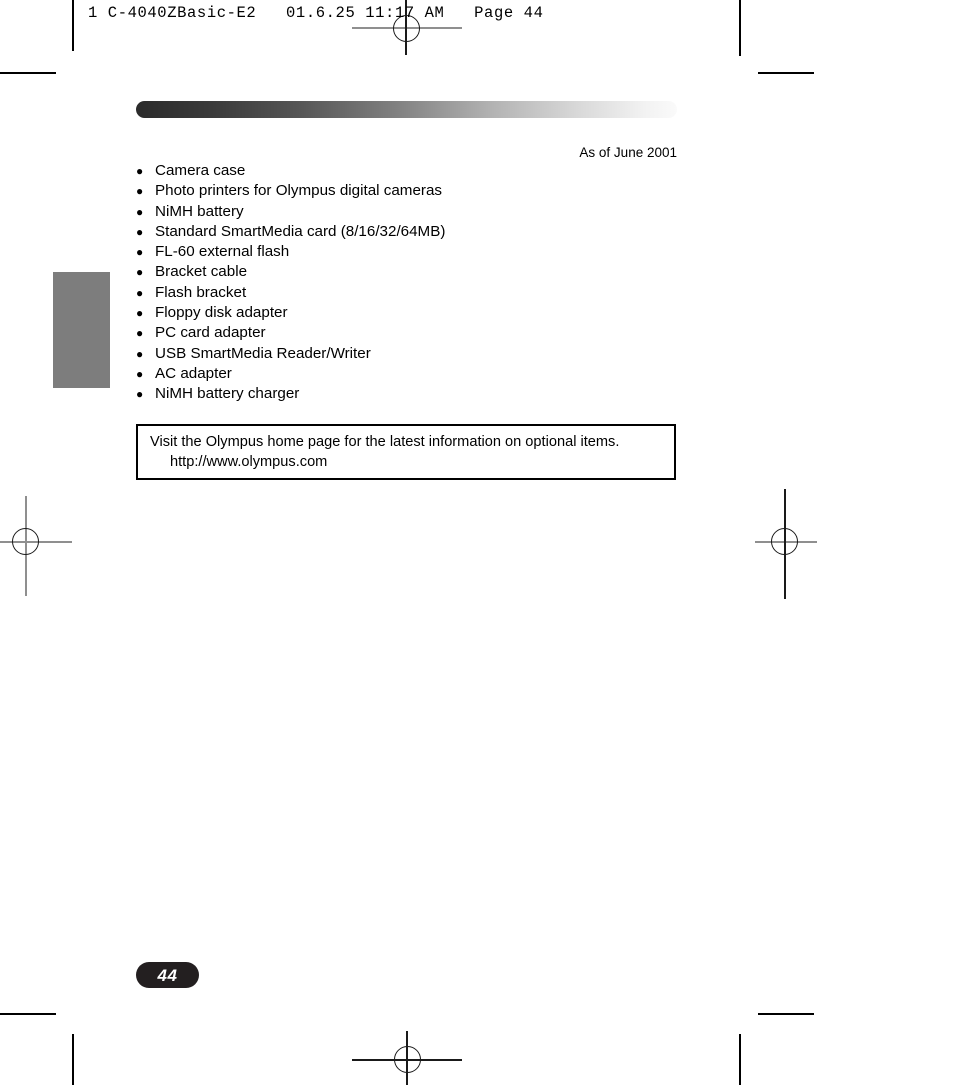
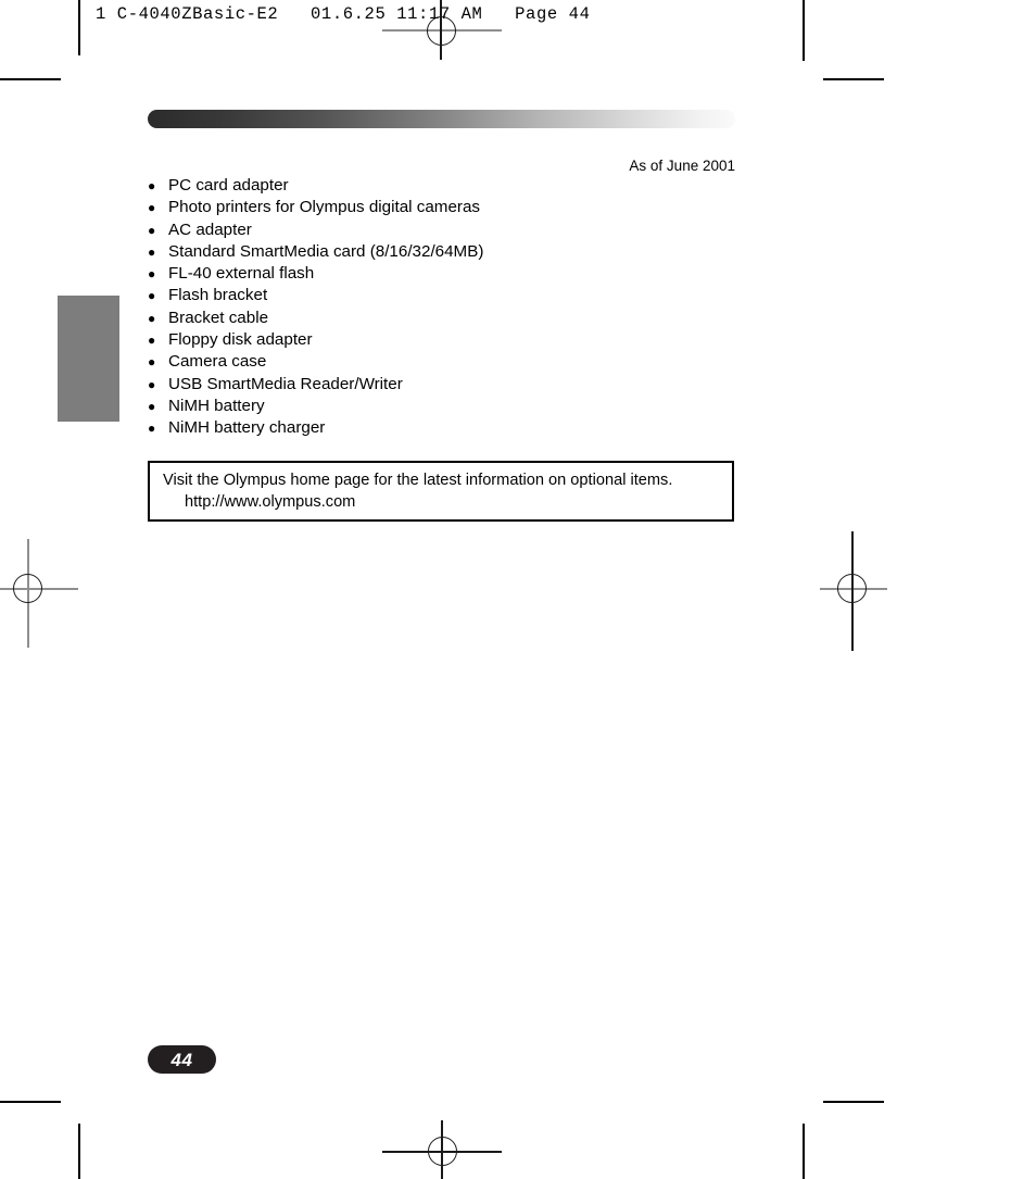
  1 C-4040ZBasic-E2 01.6.25 11:17 AM Page 44
  As of June 2001
  ●
- Camera case
+ PC card adapter
  ●
  Photo printers for Olympus digital cameras
  ●
- NiMH battery
+ AC adapter
  ●
  Standard SmartMedia card (8/16/32/64MB)
  ●
- FL-60 external flash
+ FL-40 external flash
  ●
- Bracket cable
+ Flash bracket
  ●
- Flash bracket
+ Bracket cable
  ●
  Floppy disk adapter
  ●
- PC card adapter
+ Camera case
  ●
  USB SmartMedia Reader/Writer
  ●
- AC adapter
+ NiMH battery
  ●
  NiMH battery charger
  Visit the Olympus home page for the latest information on optional items.
  http://www.olympus.com
  44
